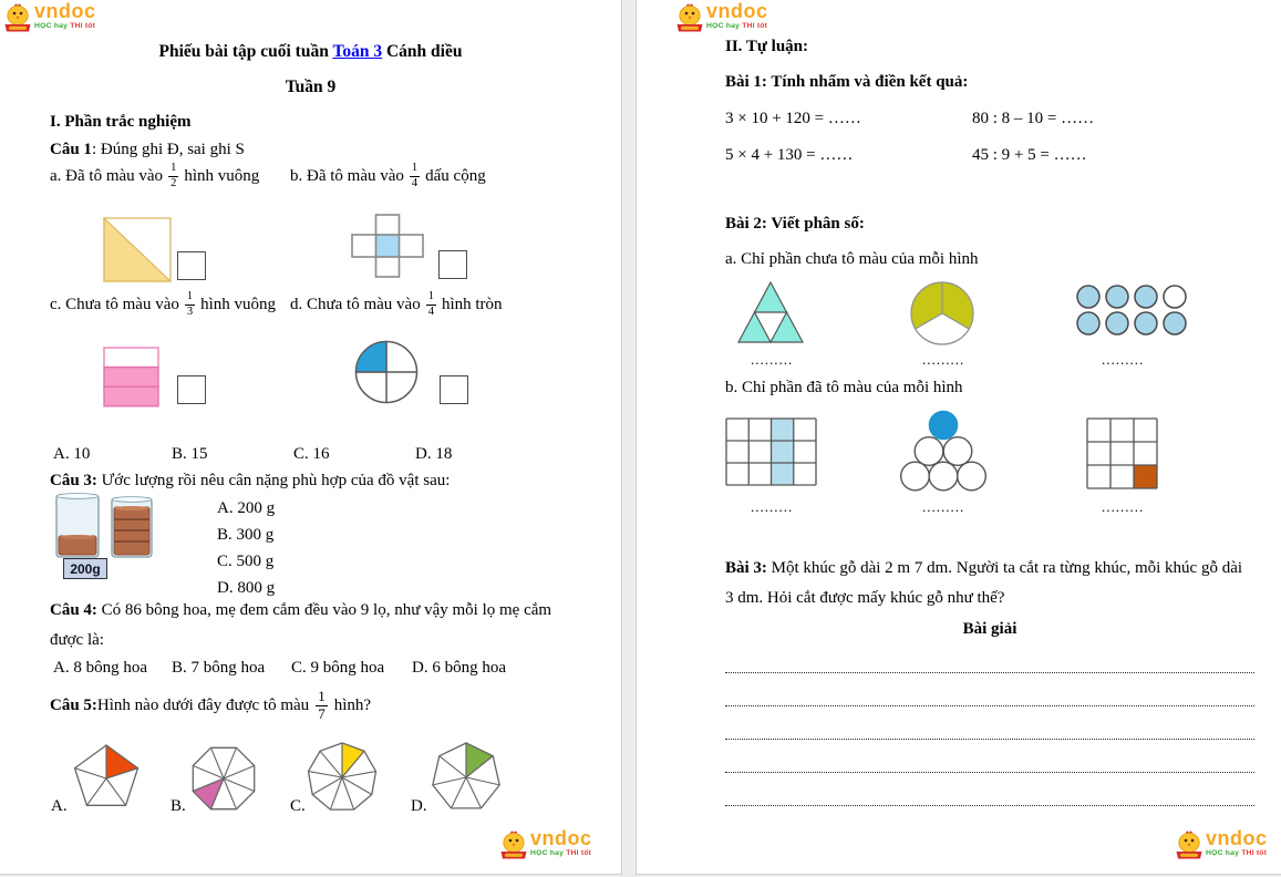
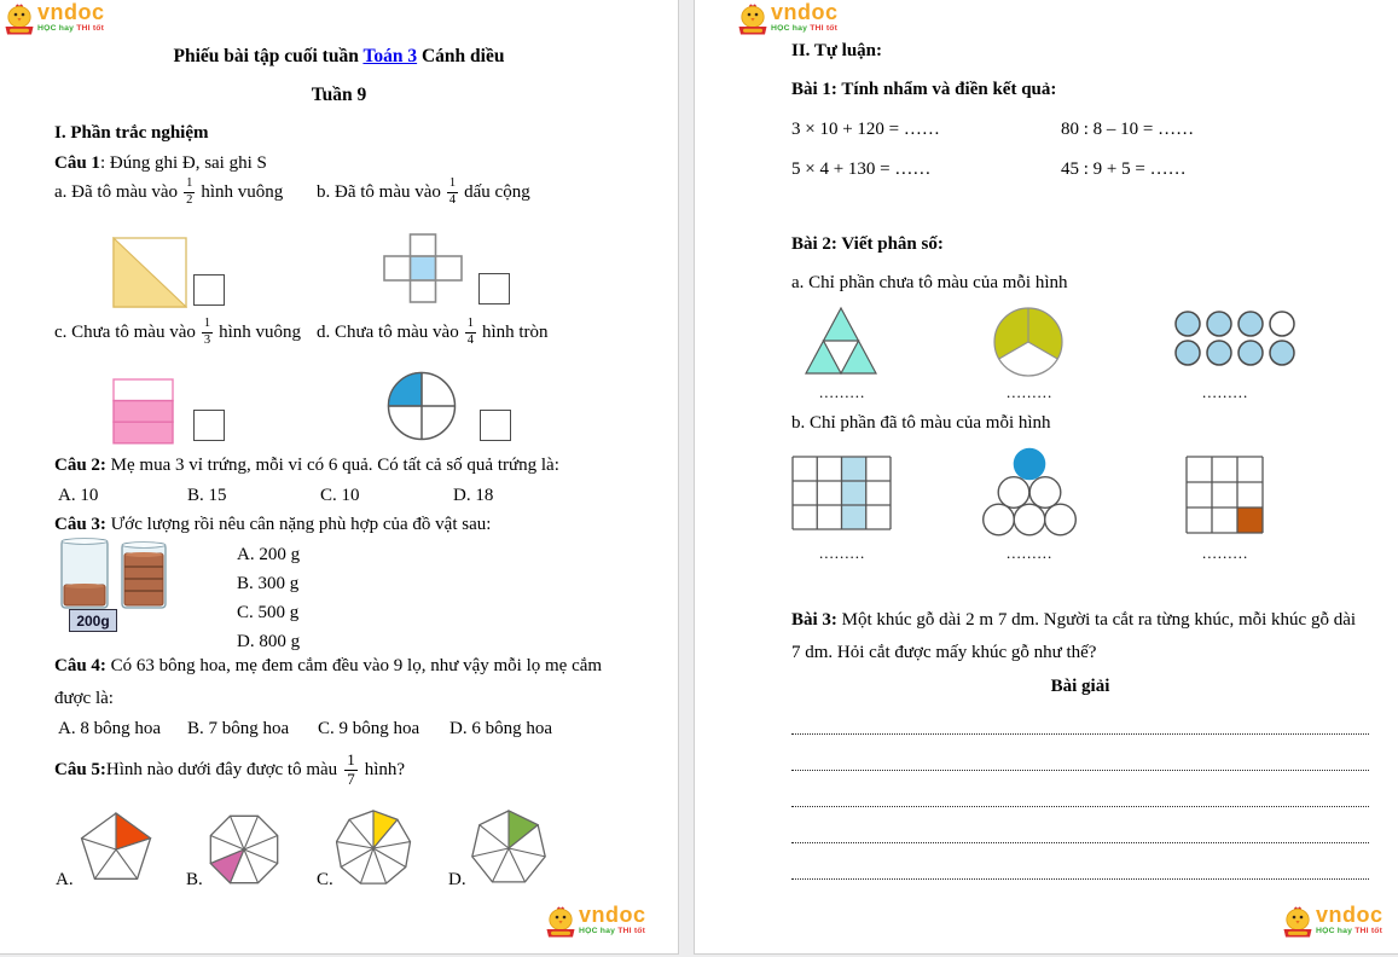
  vndoc
  Phiếu bài tập cuối tuần Toán 3 Cánh diều
  Tuần 9
  I. Phần trắc nghiệm
  Câu 1: Đúng ghi Đ, sai ghi S
  a. Đã tô màu vào
  1
  2
  hình vuông
  b. Đã tô màu vào
  1
  4
  dấu cộng
  c. Chưa tô màu vào
  1
  3
  hình vuông
  d. Chưa tô màu vào
  1
  4
  hình tròn
+ Câu 2: Mẹ mua 3 vỉ trứng, mỗi vỉ có 6 quả. Có tất cả số quả trứng là:
  A. 10
  B. 15
- C. 16
+ C. 10
  D. 18
  Câu 3: Ước lượng rồi nêu cân nặng phù hợp của đồ vật sau:
  200g
  A. 200 g
  B. 300 g
  C. 500 g
  D. 800 g
- Câu 4: Có 86 bông hoa, mẹ đem cắm đều vào 9 lọ, như vậy mỗi lọ mẹ cắm
+ Câu 4: Có 63 bông hoa, mẹ đem cắm đều vào 9 lọ, như vậy mỗi lọ mẹ cắm
  được là:
  A. 8 bông hoa
  B. 7 bông hoa
  C. 9 bông hoa
  D. 6 bông hoa
  Câu 5:
  Hình nào dưới đây được tô màu
  1
  7
  hình?
  A.
  B.
  C.
  D.
  vndoc
  vndoc
  II. Tự luận:
  Bài 1: Tính nhẩm và điền kết quả:
  3 × 10 + 120 = ……
  80 : 8 – 10 = ……
  5 × 4 + 130 = ……
  45 : 9 + 5 = ……
  Bài 2: Viết phân số:
  a. Chỉ phần chưa tô màu của mỗi hình
  .........
  .........
  .........
  b. Chỉ phần đã tô màu của mỗi hình
  .........
  .........
  .........
  Bài 3: Một khúc gỗ dài 2 m 7 dm. Người ta cắt ra từng khúc, mỗi khúc gỗ dài
- 3 dm. Hỏi cắt được mấy khúc gỗ như thế?
+ 7 dm. Hỏi cắt được mấy khúc gỗ như thế?
  Bài giải
  vndoc
